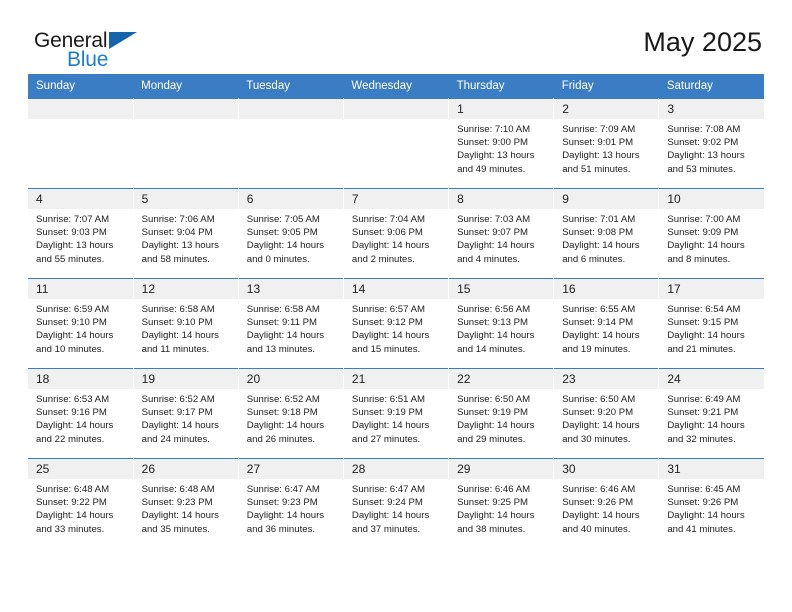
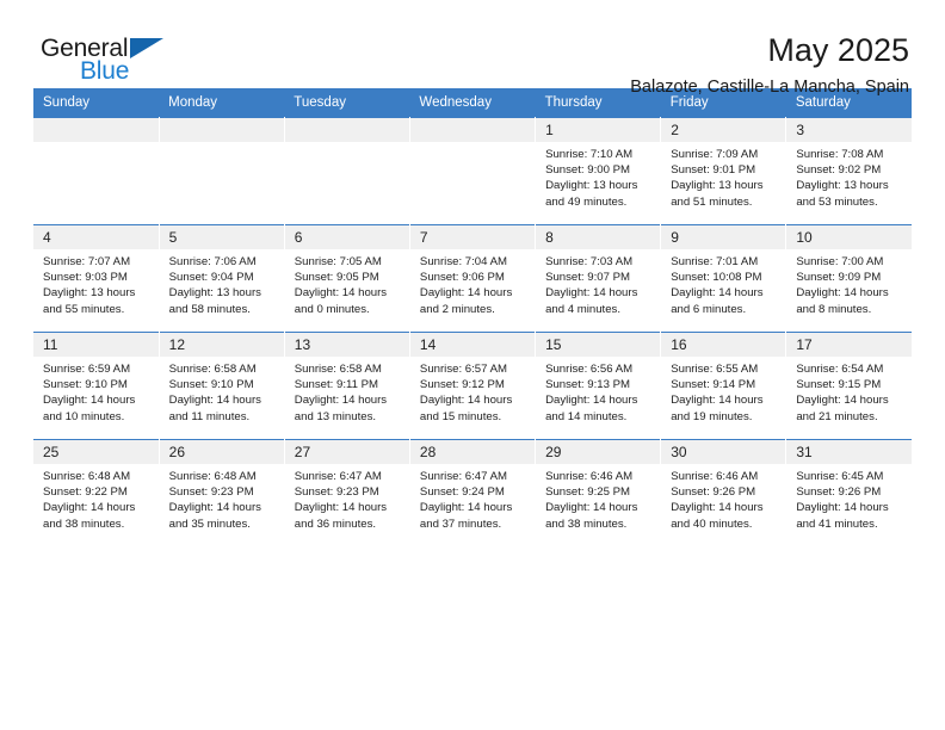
  General
  Blue
  May 2025
+ Balazote, Castille-La Mancha, Spain
  Sunday	Monday	Tuesday	Wednesday	Thursday	Friday	Saturday
  				1Sunrise: 7:10 AMSunset: 9:00 PMDaylight: 13 hoursand 49 minutes.	2Sunrise: 7:09 AMSunset: 9:01 PMDaylight: 13 hoursand 51 minutes.	3Sunrise: 7:08 AMSunset: 9:02 PMDaylight: 13 hoursand 53 minutes.
- 4Sunrise: 7:07 AMSunset: 9:03 PMDaylight: 13 hoursand 55 minutes.	5Sunrise: 7:06 AMSunset: 9:04 PMDaylight: 13 hoursand 58 minutes.	6Sunrise: 7:05 AMSunset: 9:05 PMDaylight: 14 hoursand 0 minutes.	7Sunrise: 7:04 AMSunset: 9:06 PMDaylight: 14 hoursand 2 minutes.	8Sunrise: 7:03 AMSunset: 9:07 PMDaylight: 14 hoursand 4 minutes.	9Sunrise: 7:01 AMSunset: 9:08 PMDaylight: 14 hoursand 6 minutes.	10Sunrise: 7:00 AMSunset: 9:09 PMDaylight: 14 hoursand 8 minutes.
+ 4Sunrise: 7:07 AMSunset: 9:03 PMDaylight: 13 hoursand 55 minutes.	5Sunrise: 7:06 AMSunset: 9:04 PMDaylight: 13 hoursand 58 minutes.	6Sunrise: 7:05 AMSunset: 9:05 PMDaylight: 14 hoursand 0 minutes.	7Sunrise: 7:04 AMSunset: 9:06 PMDaylight: 14 hoursand 2 minutes.	8Sunrise: 7:03 AMSunset: 9:07 PMDaylight: 14 hoursand 4 minutes.	9Sunrise: 7:01 AMSunset: 10:08 PMDaylight: 14 hoursand 6 minutes.	10Sunrise: 7:00 AMSunset: 9:09 PMDaylight: 14 hoursand 8 minutes.
  11Sunrise: 6:59 AMSunset: 9:10 PMDaylight: 14 hoursand 10 minutes.	12Sunrise: 6:58 AMSunset: 9:10 PMDaylight: 14 hoursand 11 minutes.	13Sunrise: 6:58 AMSunset: 9:11 PMDaylight: 14 hoursand 13 minutes.	14Sunrise: 6:57 AMSunset: 9:12 PMDaylight: 14 hoursand 15 minutes.	15Sunrise: 6:56 AMSunset: 9:13 PMDaylight: 14 hoursand 14 minutes.	16Sunrise: 6:55 AMSunset: 9:14 PMDaylight: 14 hoursand 19 minutes.	17Sunrise: 6:54 AMSunset: 9:15 PMDaylight: 14 hoursand 21 minutes.
- 18Sunrise: 6:53 AMSunset: 9:16 PMDaylight: 14 hoursand 22 minutes.	19Sunrise: 6:52 AMSunset: 9:17 PMDaylight: 14 hoursand 24 minutes.	20Sunrise: 6:52 AMSunset: 9:18 PMDaylight: 14 hoursand 26 minutes.	21Sunrise: 6:51 AMSunset: 9:19 PMDaylight: 14 hoursand 27 minutes.	22Sunrise: 6:50 AMSunset: 9:19 PMDaylight: 14 hoursand 29 minutes.	23Sunrise: 6:50 AMSunset: 9:20 PMDaylight: 14 hoursand 30 minutes.	24Sunrise: 6:49 AMSunset: 9:21 PMDaylight: 14 hoursand 32 minutes.
- 25Sunrise: 6:48 AMSunset: 9:22 PMDaylight: 14 hoursand 33 minutes.	26Sunrise: 6:48 AMSunset: 9:23 PMDaylight: 14 hoursand 35 minutes.	27Sunrise: 6:47 AMSunset: 9:23 PMDaylight: 14 hoursand 36 minutes.	28Sunrise: 6:47 AMSunset: 9:24 PMDaylight: 14 hoursand 37 minutes.	29Sunrise: 6:46 AMSunset: 9:25 PMDaylight: 14 hoursand 38 minutes.	30Sunrise: 6:46 AMSunset: 9:26 PMDaylight: 14 hoursand 40 minutes.	31Sunrise: 6:45 AMSunset: 9:26 PMDaylight: 14 hoursand 41 minutes.
+ 25Sunrise: 6:48 AMSunset: 9:22 PMDaylight: 14 hoursand 38 minutes.	26Sunrise: 6:48 AMSunset: 9:23 PMDaylight: 14 hoursand 35 minutes.	27Sunrise: 6:47 AMSunset: 9:23 PMDaylight: 14 hoursand 36 minutes.	28Sunrise: 6:47 AMSunset: 9:24 PMDaylight: 14 hoursand 37 minutes.	29Sunrise: 6:46 AMSunset: 9:25 PMDaylight: 14 hoursand 38 minutes.	30Sunrise: 6:46 AMSunset: 9:26 PMDaylight: 14 hoursand 40 minutes.	31Sunrise: 6:45 AMSunset: 9:26 PMDaylight: 14 hoursand 41 minutes.
